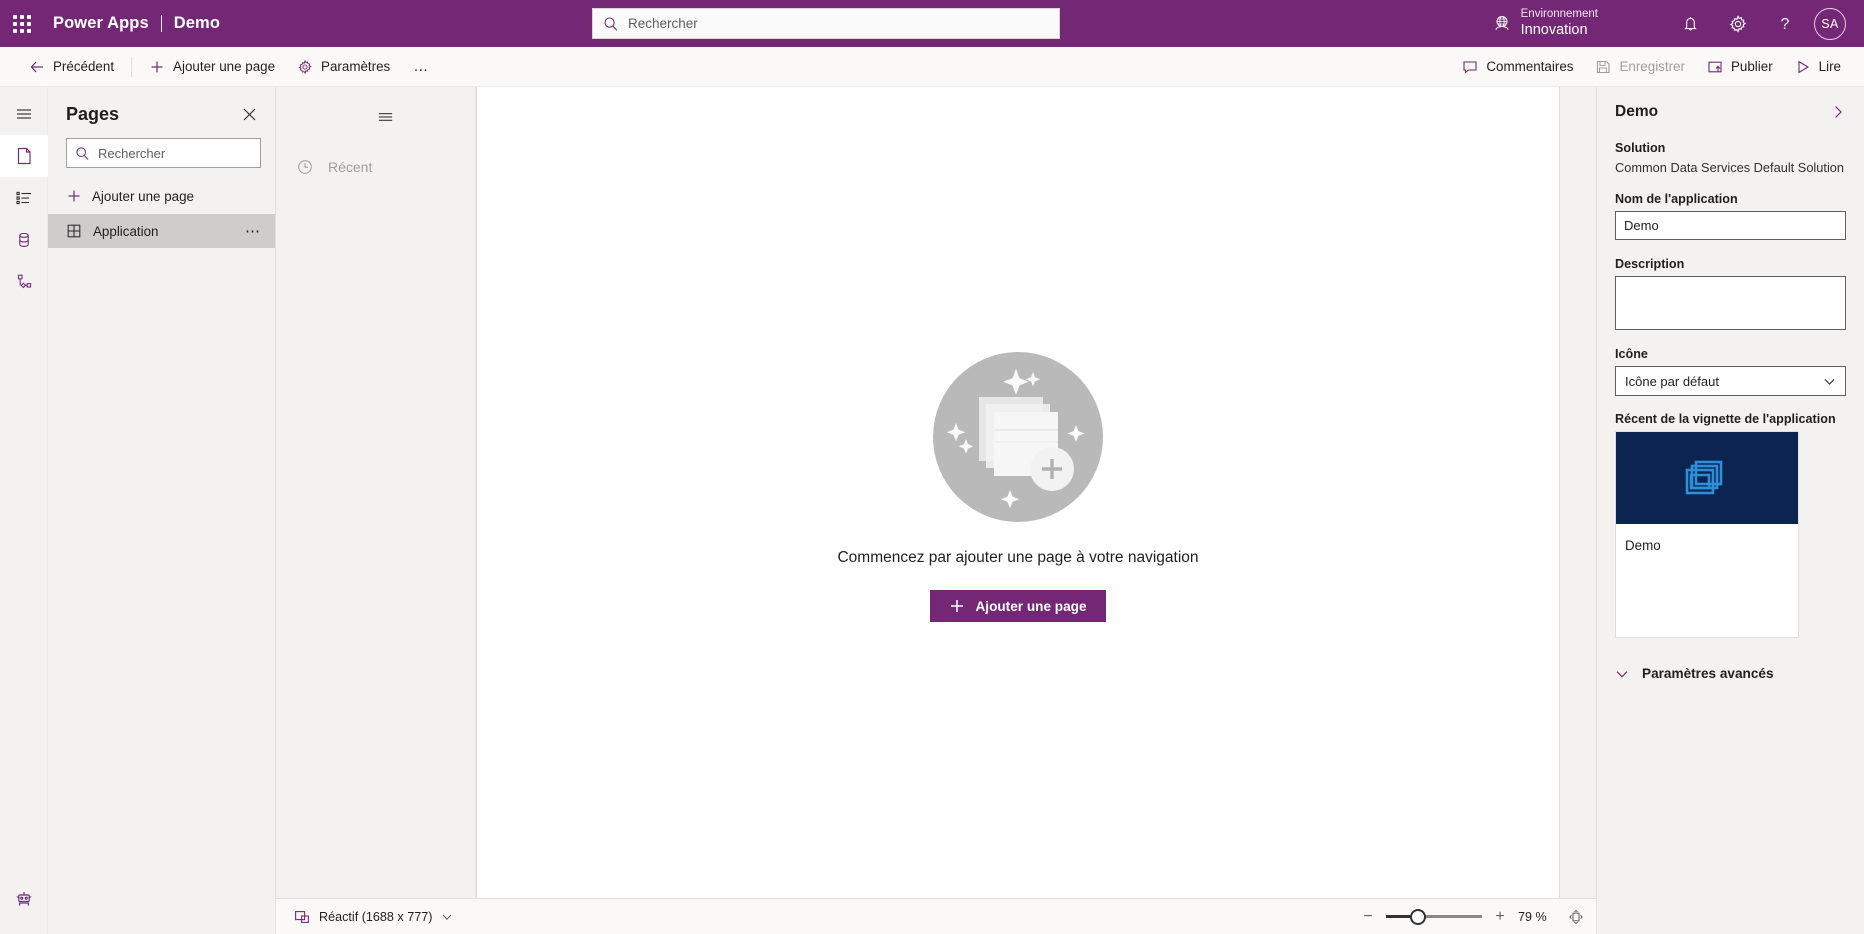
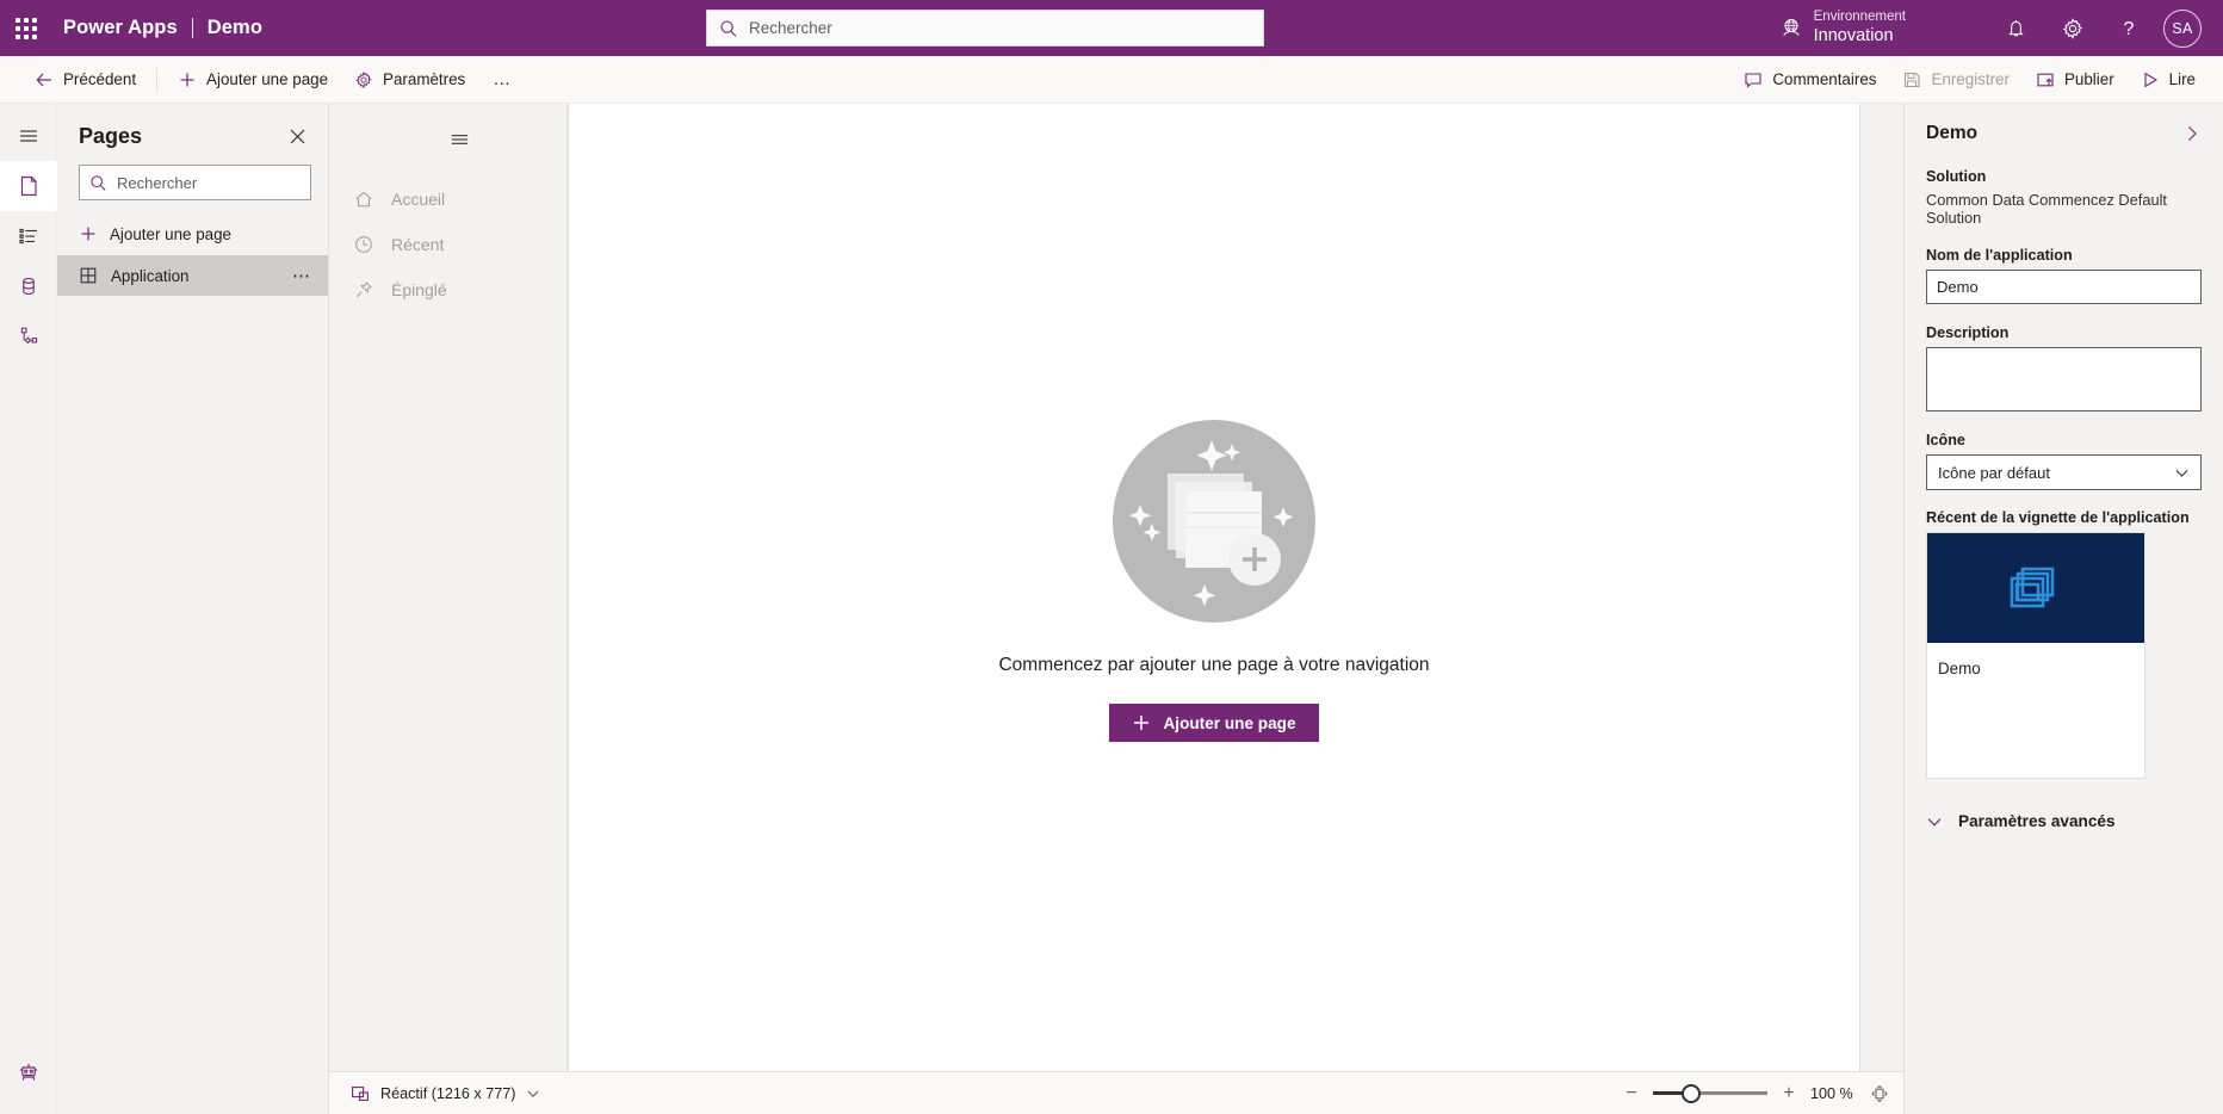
  Power Apps
  Demo
  Rechercher
  Environnement
  Innovation
  ?
  SA
  Précédent
  Ajouter une page
  Paramètres
  …
  Commentaires
  Enregistrer
  Publier
  Lire
  Pages
  Rechercher
  Ajouter une page
  Application
  ⋯
+ Accueil
  Récent
+ Épinglé
  Commencez par ajouter une page à votre navigation
  Ajouter une page
- Réactif (1688 x 777)
+ Réactif (1216 x 777)
  −
  +
- 79 %
+ 100 %
  Demo
  Solution
- Common Data Services Default Solution
+ Common Data Commencez Default Solution
  Nom de l'application
  Demo
  Description
  Icône
  Icône par défaut
  Récent de la vignette de l'application
  Demo
  Paramètres avancés
